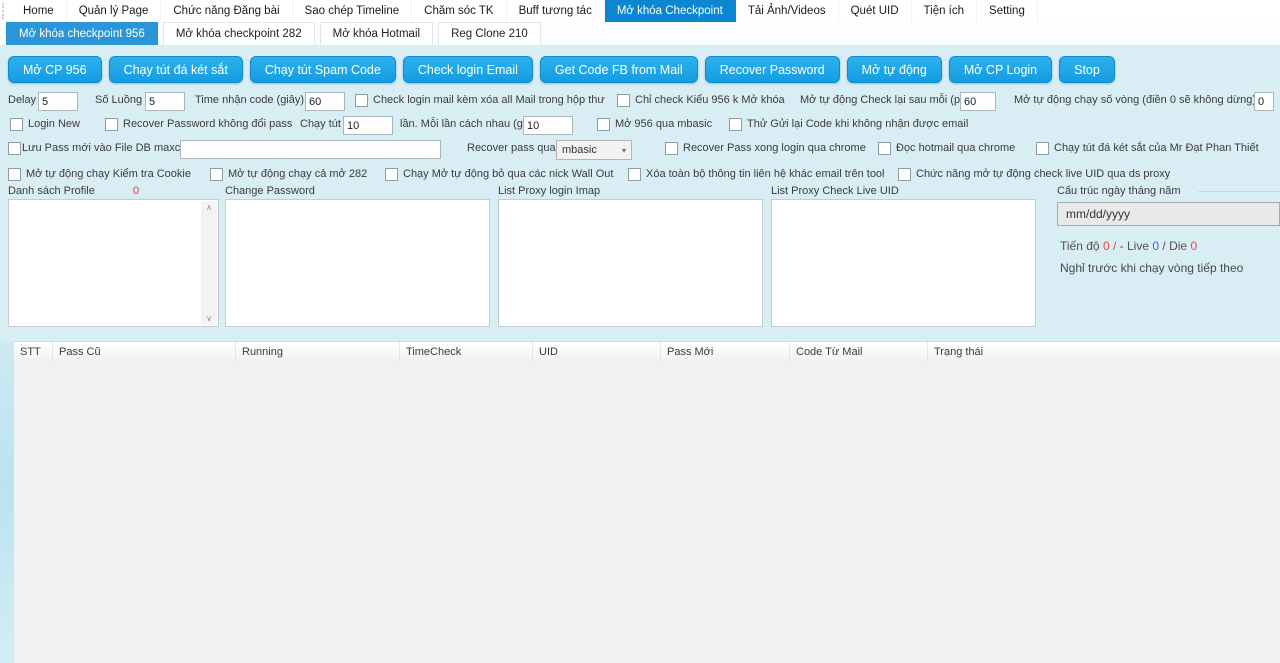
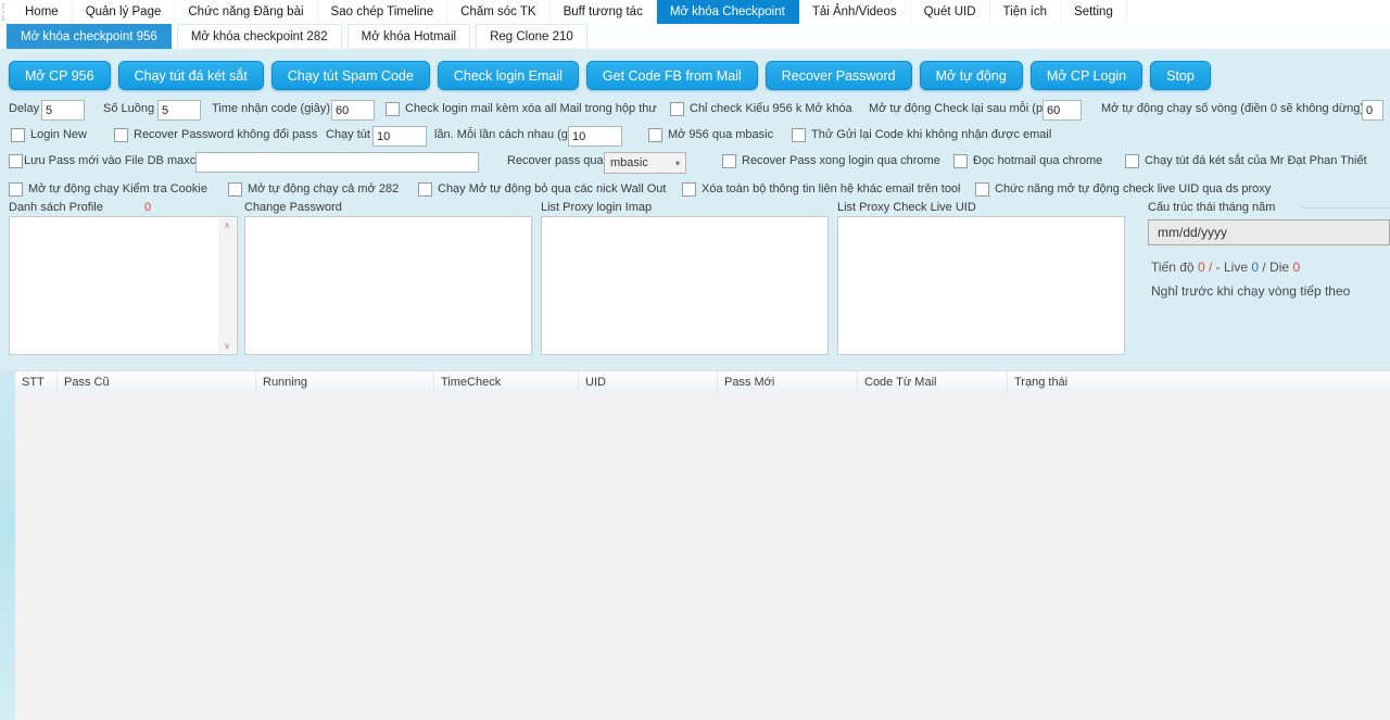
  Home
  Quản lý Page
  Chức năng Đăng bài
  Sao chép Timeline
  Chăm sóc TK
  Buff tương tác
  Mở khóa Checkpoint
  Tải Ảnh/Videos
  Quét UID
  Tiện ích
  Setting
  Mở khóa checkpoint 956
  Mở khóa checkpoint 282
  Mở khóa Hotmail
  Reg Clone 210
  Mở CP 956
  Chạy tút đá két sắt
  Chạy tút Spam Code
  Check login Email
  Get Code FB from Mail
  Recover Password
  Mở tự động
  Mở CP Login
  Stop
  Delay
  5
  Số Luồng
  5
  Time nhận code (giây)
  60
  Check login mail kèm xóa all Mail trong hộp thư
  Chỉ check Kiểu 956 k Mở khóa
  Mở tự động Check lại sau mỗi (p
  60
  Mở tự động chạy số vòng (điền 0 sẽ không dừng
  0
  Login New
  Recover Password không đổi pass
  Chạy tút
  10
  lần. Mỗi lần cách nhau (g
  10
  Mở 956 qua mbasic
  Thử Gửi lại Code khi không nhận được email
  Lưu Pass mới vào File DB maxc
  Recover pass qua
  mbasic
  ▾
  Recover Pass xong login qua chrome
  Đọc hotmail qua chrome
  Chạy tút đá két sắt của Mr Đạt Phan Thiết
  Mở tự động chạy Kiểm tra Cookie
  Mở tự động chạy cả mở 282
  Chạy Mở tự động bỏ qua các nick Wall Out
  Xóa toàn bộ thông tin liên hệ khác email trên tool
  Chức năng mở tự động check live UID qua ds proxy
  Danh sách Profile
  0
  Change Password
  List Proxy login Imap
  List Proxy Check Live UID
- Cấu trúc ngày tháng năm
+ Cấu trúc thái tháng năm
  ∧
  ∨
  mm/dd/yyyy
  Tiến độ 0 / - Live 0 / Die 0
  Nghỉ trước khi chạy vòng tiếp theo
  STT
  Pass Cũ
  Running
  TimeCheck
  UID
  Pass Mới
  Code Từ Mail
  Trạng thái
